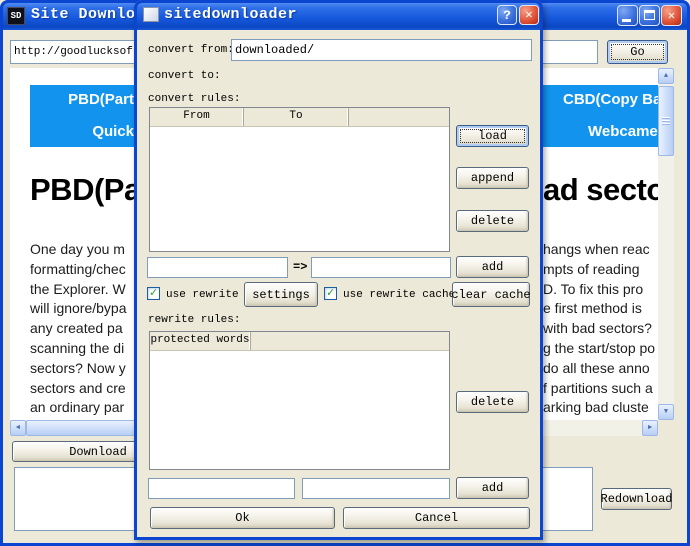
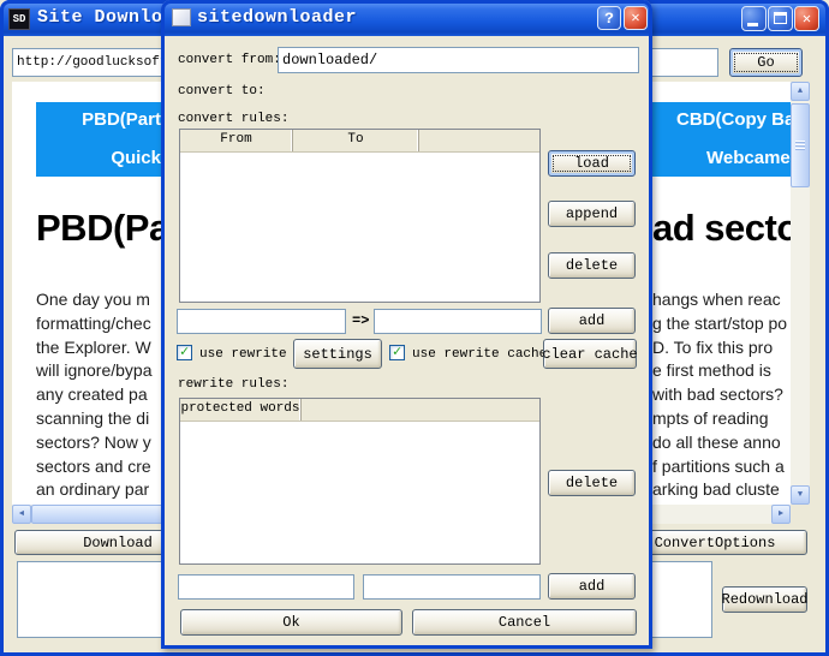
  SD
  Site Downlo
  ✕
  http://goodlucksof
  Go
  PBD(Part
  Quick
  CBD(Copy B
  Webcame
  PBD(Pa
  ad secto
  One day you m
  formatting/chec
  the Explorer. W
  will ignore/bypa
  any created pa
  scanning the di
  sectors? Now y
  sectors and cre
  an ordinary par
  hangs when reac
- mpts of reading
+ g the start/stop po
  D. To fix this pro
  e first method is
  with bad sectors?
- g the start/stop po
+ mpts of reading
  do all these anno
  f partitions such a
  arking bad cluste
  ▲
  ▼
  ◄
  ►
  Download
+ ConvertOptions
  Redownload
  sitedownloader
  ?
  ✕
  convert from
  downloaded/
  convert to:
  convert rules:
  From
  To
  load
  append
  delete
  =>
  add
  ✓
  use rewrite
  settings
  ✓
  use rewrite cach
  clear cache
  rewrite rules:
  protected words
  delete
  add
  Ok
  Cancel
